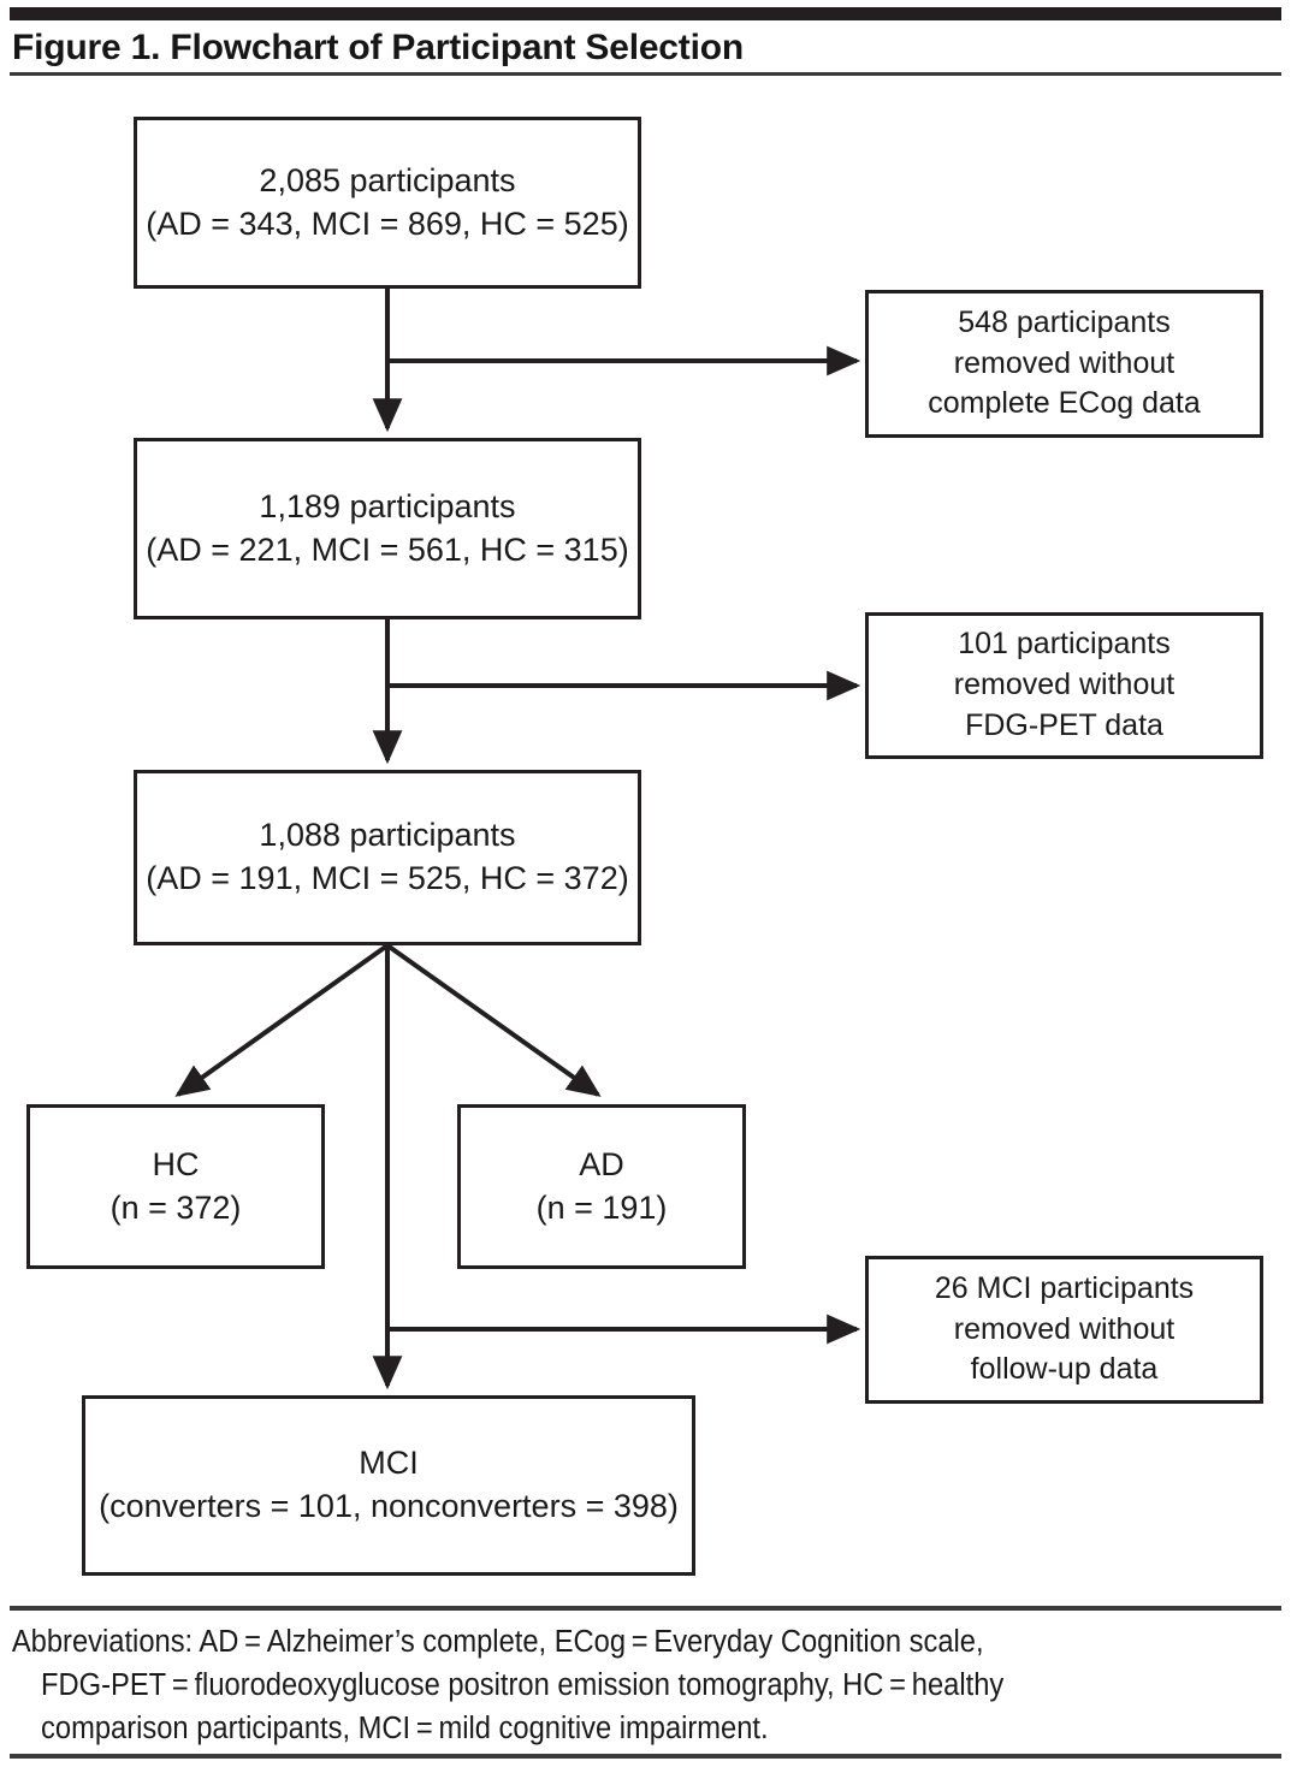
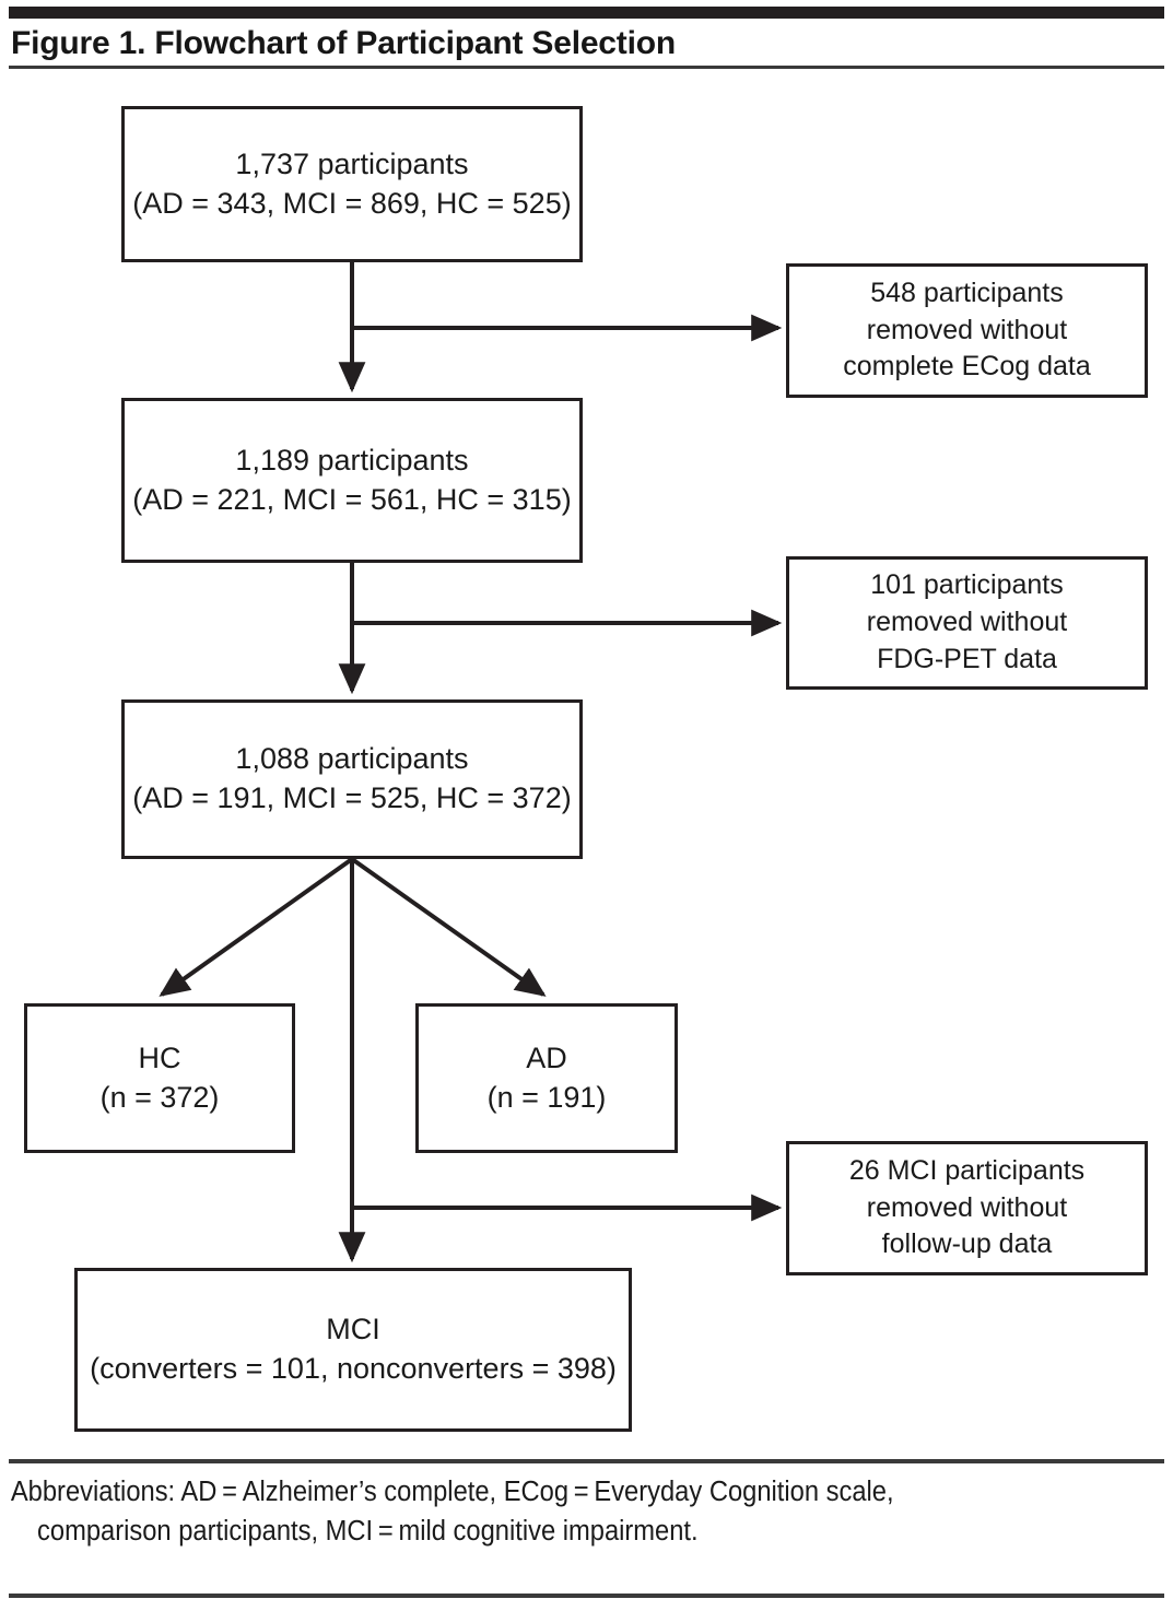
  Figure 1. Flowchart of Participant Selection
- 2,085 participants
+ 1,737 participants
  (AD = 343, MCI = 869, HC = 525)
  548 participants
  removed without
  complete ECog data
  1,189 participants
  (AD = 221, MCI = 561, HC = 315)
  101 participants
  removed without
  FDG-PET data
  1,088 participants
  (AD = 191, MCI = 525, HC = 372)
  HC
  (n = 372)
  AD
  (n = 191)
  26 MCI participants
  removed without
  follow-up data
  MCI
  (converters = 101, nonconverters = 398)
  Abbreviations: AD = Alzheimer’s complete, ECog = Everyday Cognition scale,
- FDG-PET = fluorodeoxyglucose positron emission tomography, HC = healthy
  comparison participants, MCI = mild cognitive impairment.
